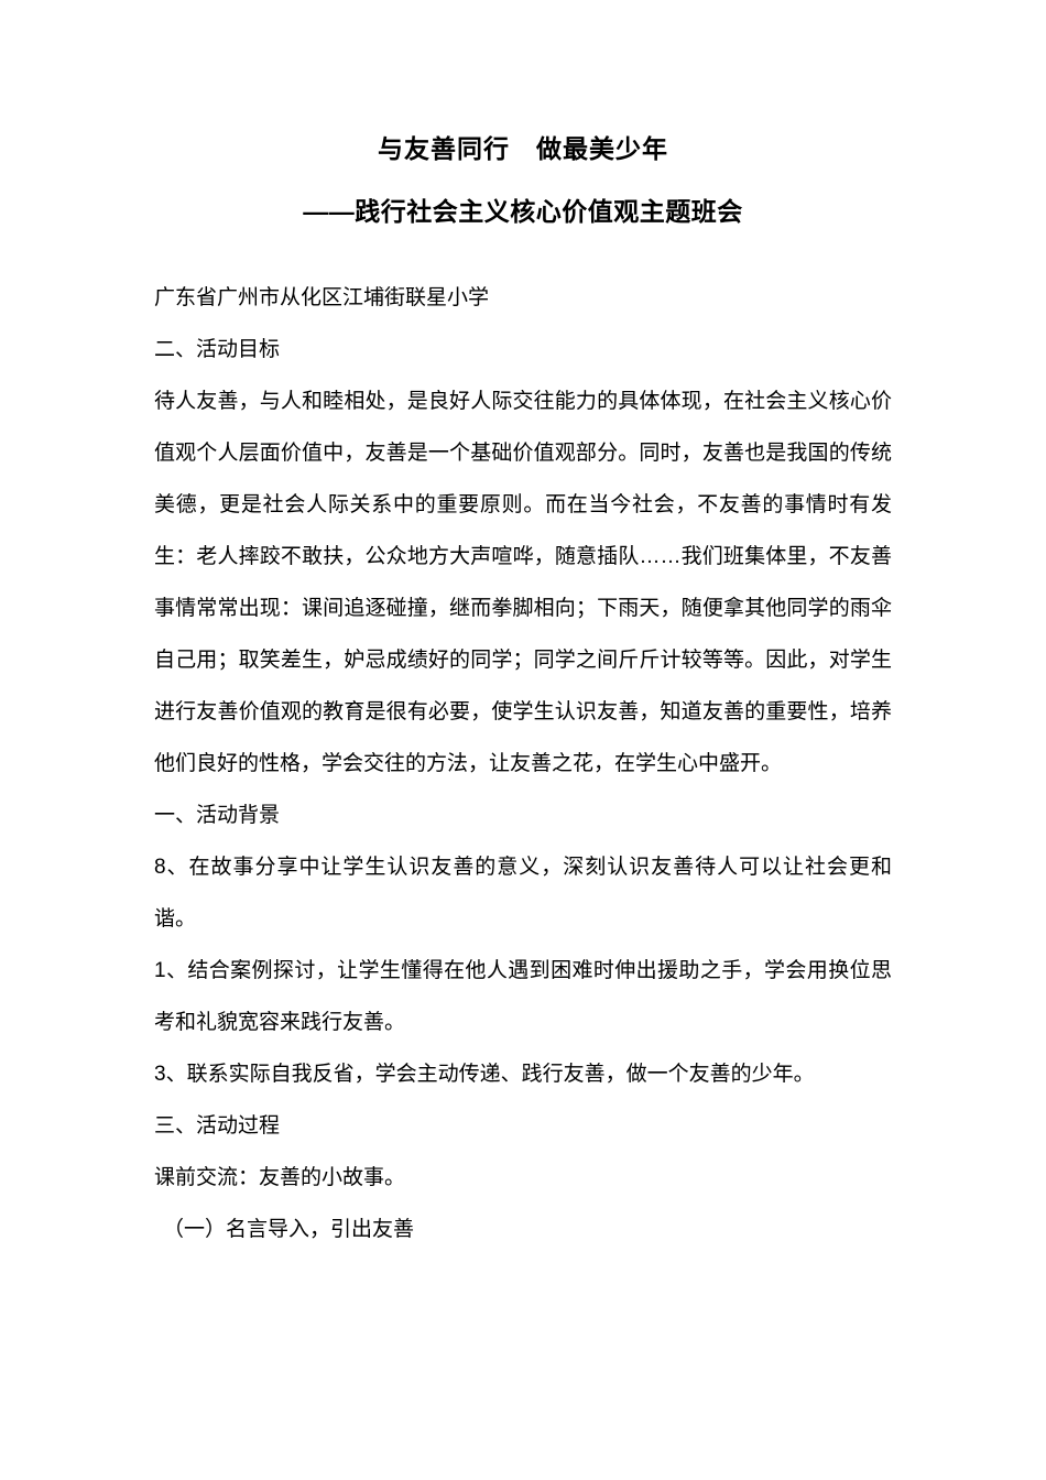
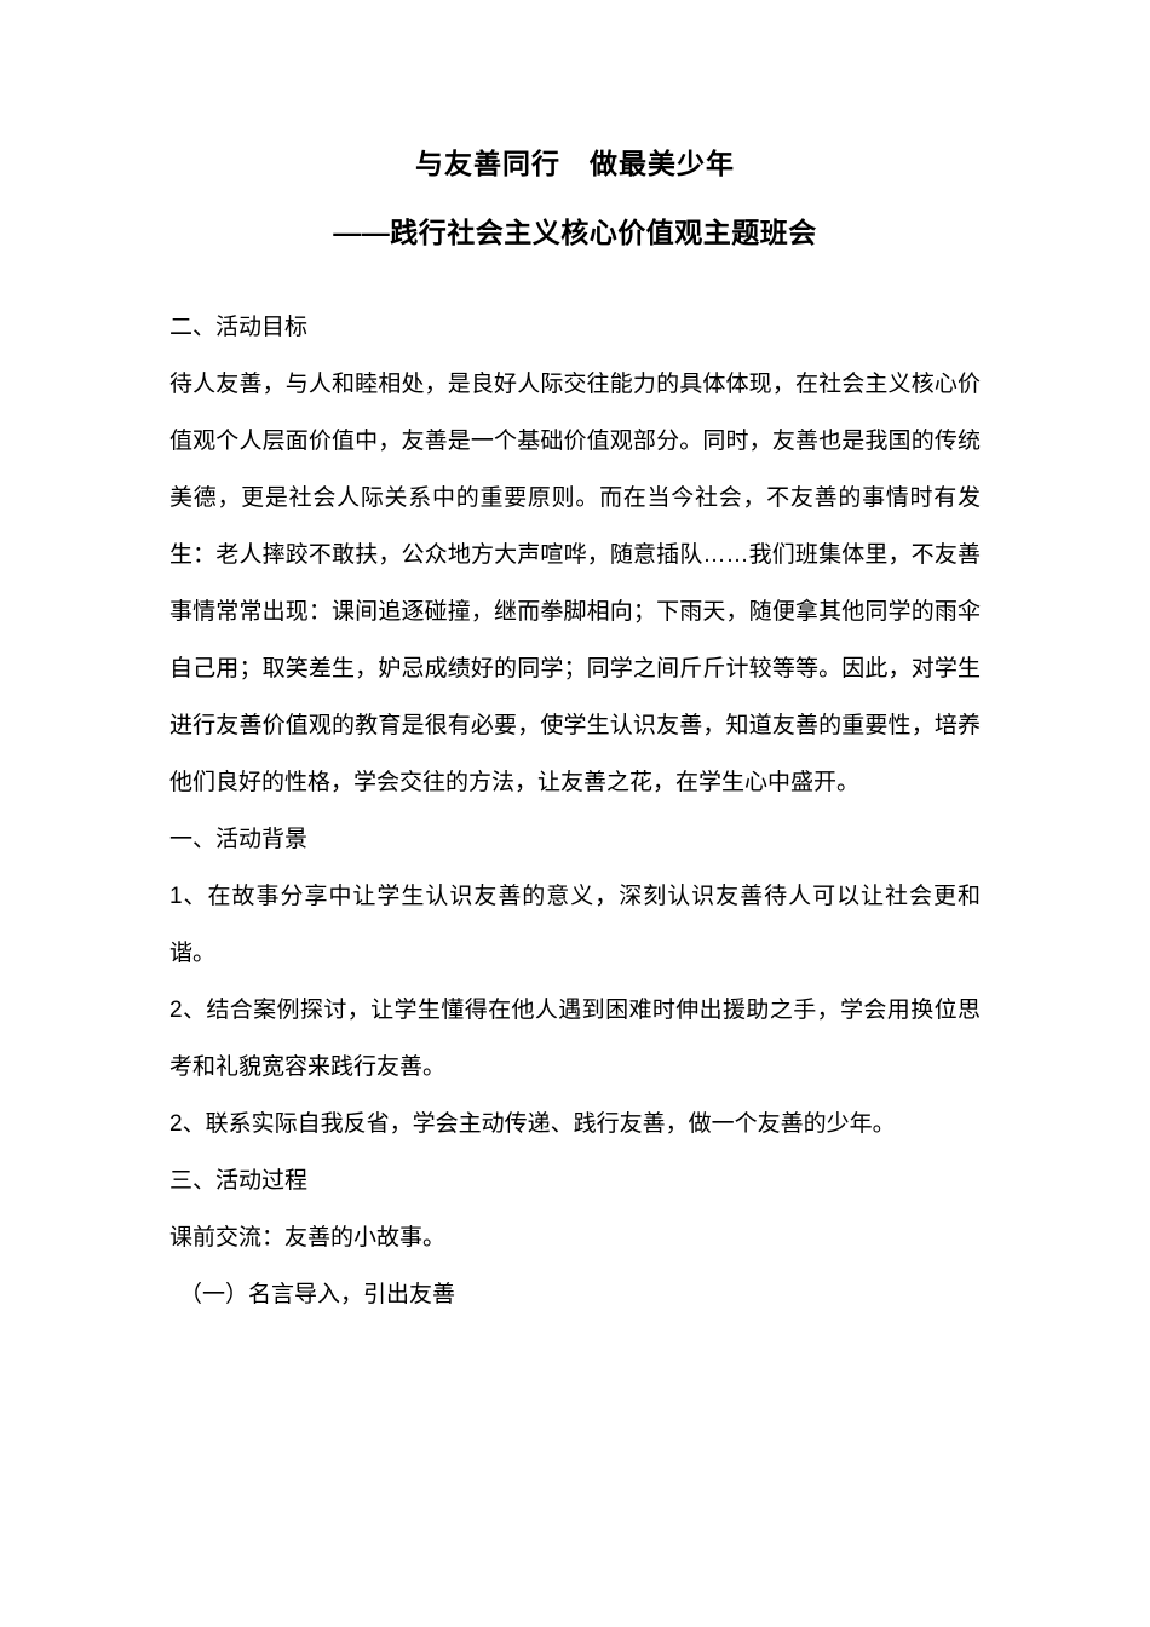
  与友善同行 做最美少年
  ——践行社会主义核心价值观主题班会
- 广东省广州市从化区江埔街联星小学
  二、活动目标
  待人友善，与人和睦相处，是良好人际交往能力的具体体现，在社会主义核心价值观个人层面价值中，友善是一个基础价值观部分。同时，友善也是我国的传统美德，更是社会人际关系中的重要原则。而在当今社会，不友善的事情时有发生：老人摔跤不敢扶，公众地方大声喧哗，随意插队……我们班集体里，不友善事情常常出现：课间追逐碰撞，继而拳脚相向；下雨天，随便拿其他同学的雨伞自己用；取笑差生，妒忌成绩好的同学；同学之间斤斤计较等等。因此，对学生进行友善价值观的教育是很有必要，使学生认识友善，知道友善的重要性，培养他们良好的性格，学会交往的方法，让友善之花，在学生心中盛开。
  一、活动背景
- 8、在故事分享中让学生认识友善的意义，深刻认识友善待人可以让社会更和谐。
+ 1、在故事分享中让学生认识友善的意义，深刻认识友善待人可以让社会更和谐。
- 1、结合案例探讨，让学生懂得在他人遇到困难时伸出援助之手，学会用换位思考和礼貌宽容来践行友善。
+ 2、结合案例探讨，让学生懂得在他人遇到困难时伸出援助之手，学会用换位思考和礼貌宽容来践行友善。
- 3、联系实际自我反省，学会主动传递、践行友善，做一个友善的少年。
+ 2、联系实际自我反省，学会主动传递、践行友善，做一个友善的少年。
  三、活动过程
  课前交流：友善的小故事。
  （一）名言导入，引出友善
